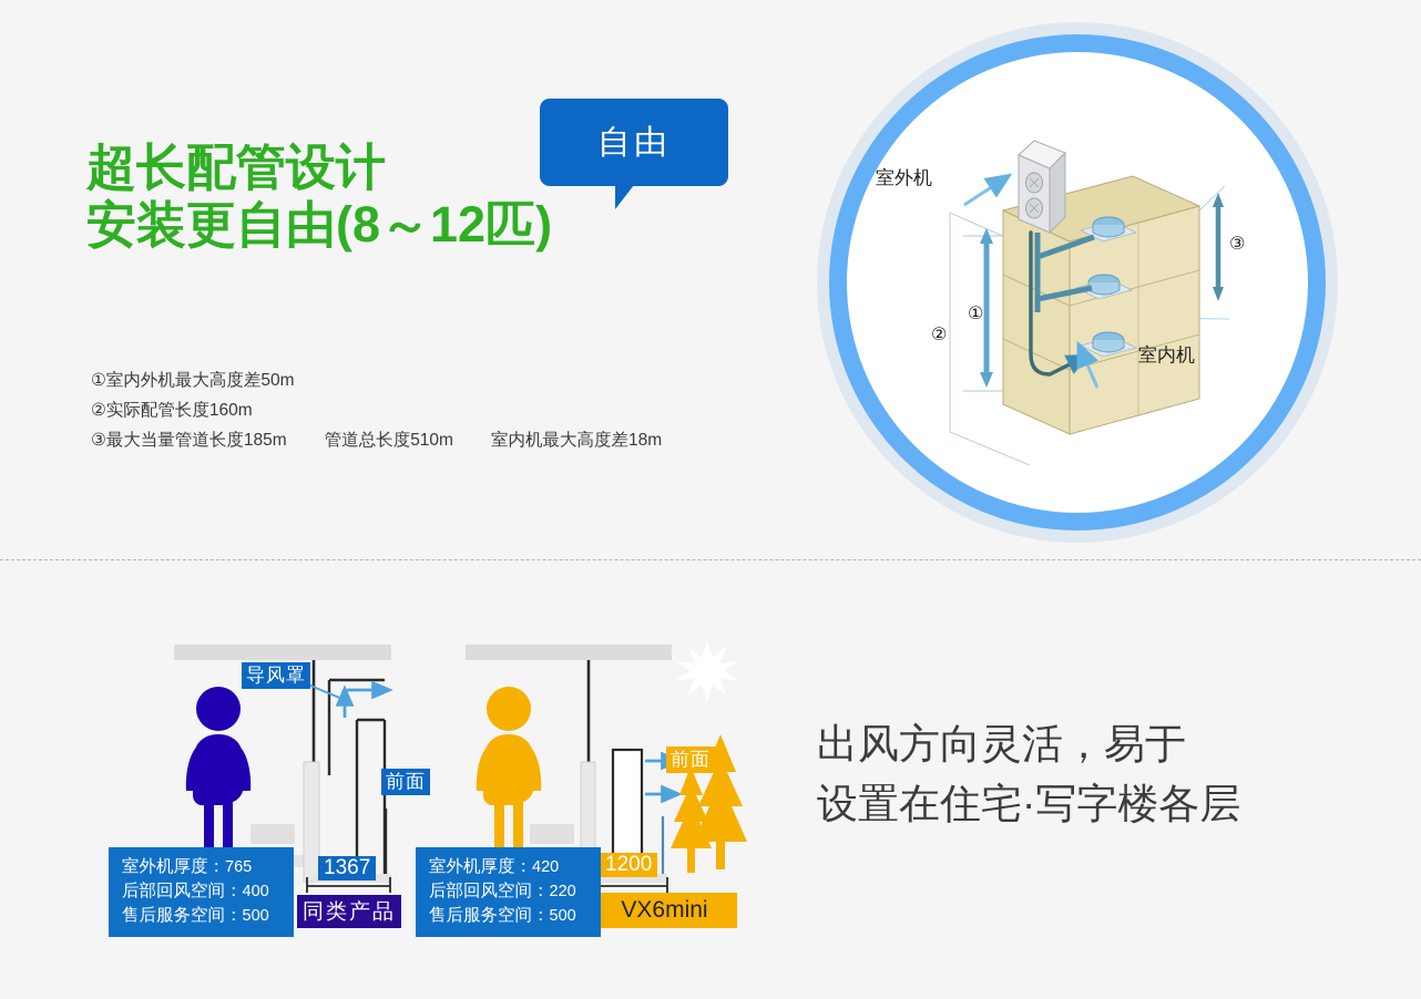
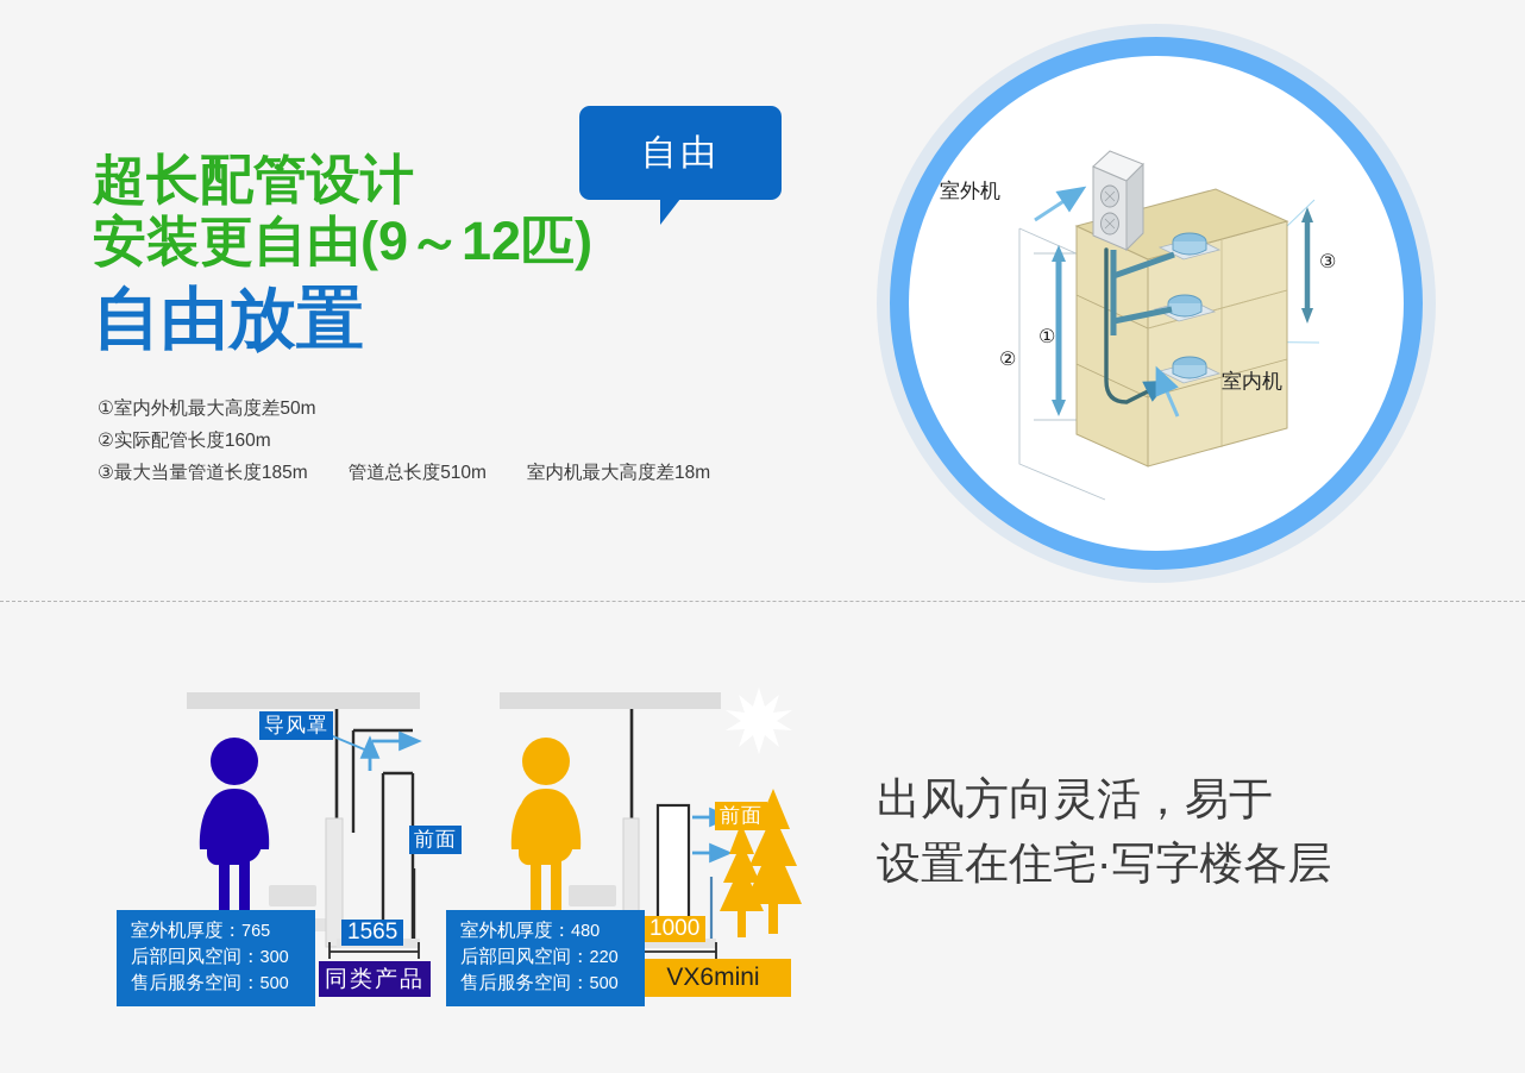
  超长配管设计
- 安装更自由(8～12匹)
+ 安装更自由(9～12匹)
+ 自由放置
  自由
  ①室内外机最大高度差50m
  ②实际配管长度160m
  ③最大当量管道长度185m 管道总长度510m 室内机最大高度差18m
  室外机
  室内机
  ①
  ②
  ③
  导风罩
  前面
  前面
- 1367
+ 1565
- 1200
+ 1000
  同类产品
  VX6mini
  室外机厚度：765
- 后部回风空间：400
+ 后部回风空间：300
  售后服务空间：500
- 室外机厚度：420
+ 室外机厚度：480
  后部回风空间：220
  售后服务空间：500
  出风方向灵活，易于
  设置在住宅·写字楼各层
